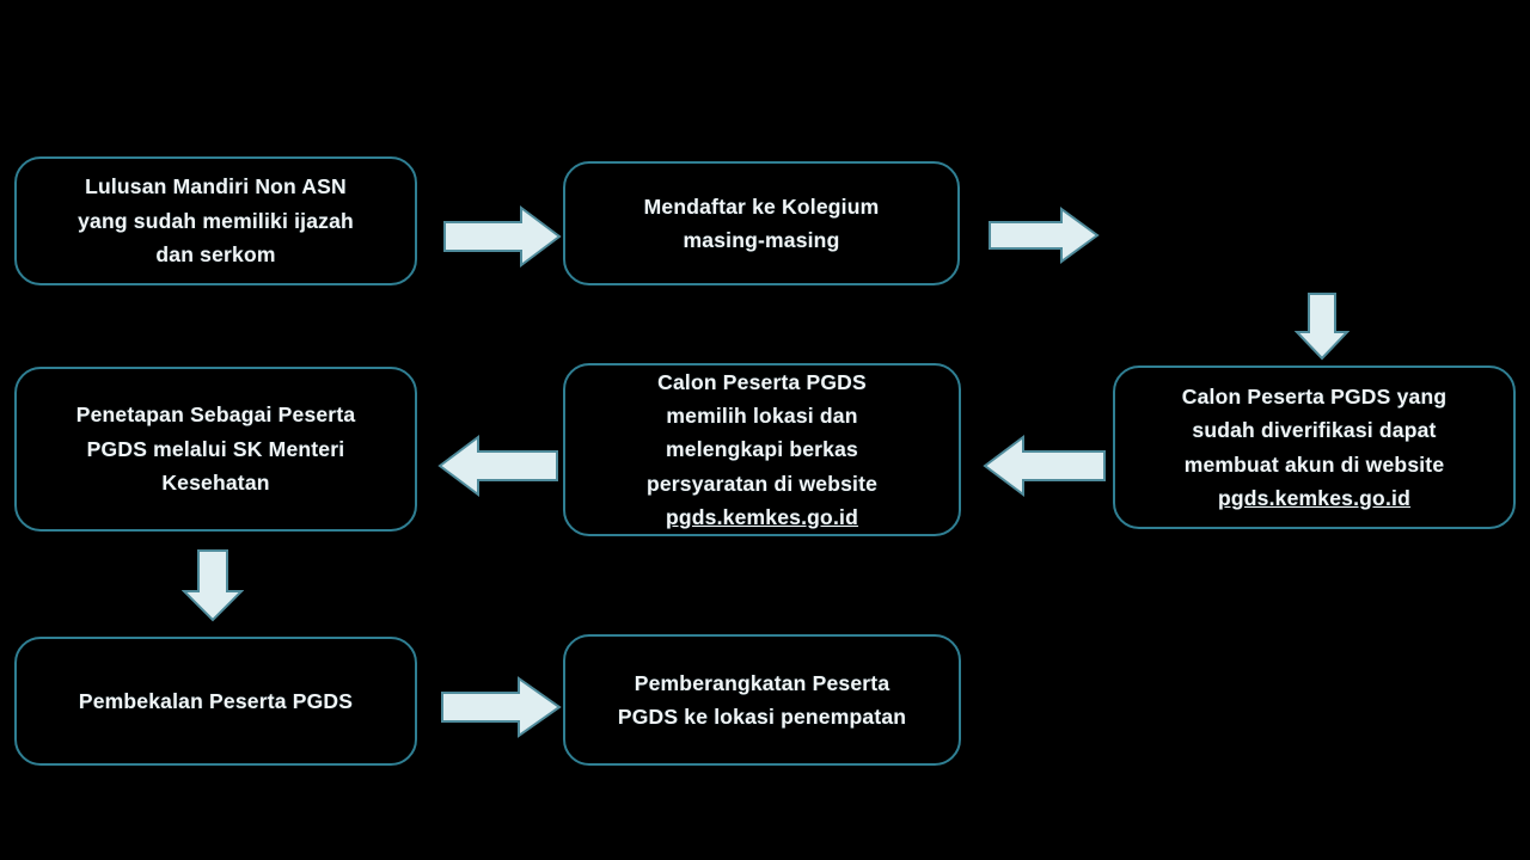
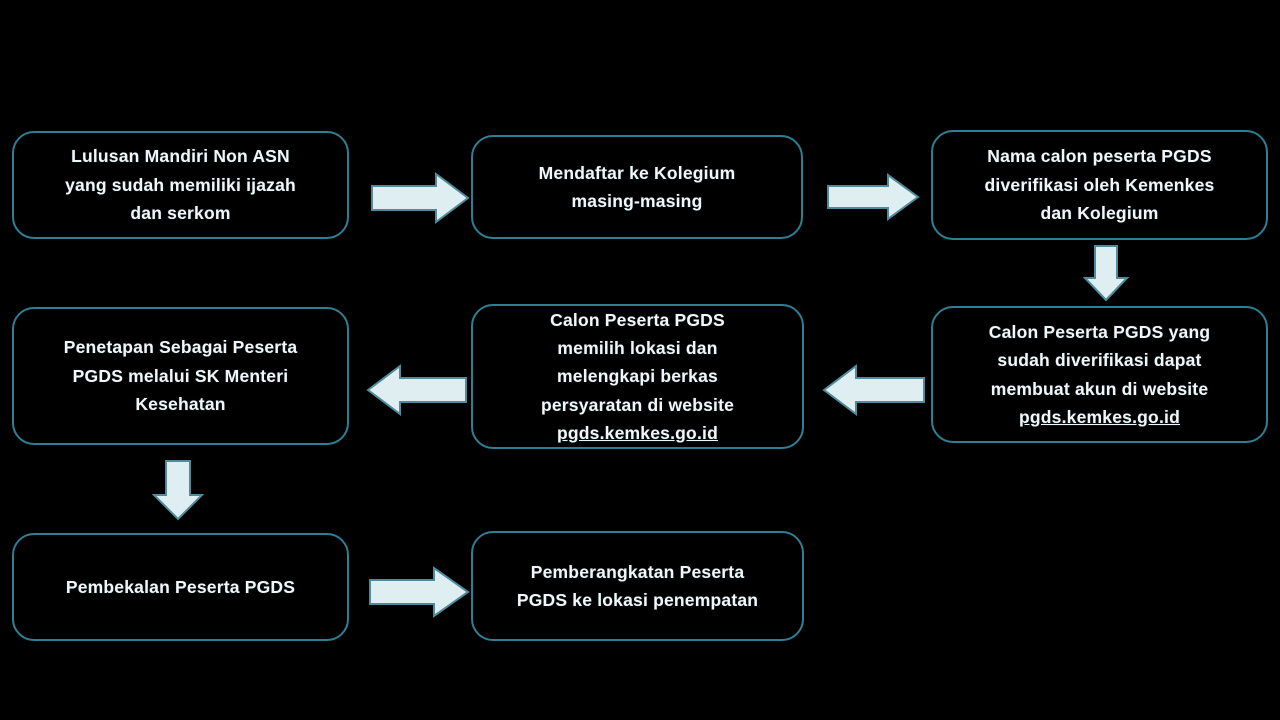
  Lulusan Mandiri Non ASN
  yang sudah memiliki ijazah
  dan serkom
  Mendaftar ke Kolegium
  masing-masing
+ Nama calon peserta PGDS
+ diverifikasi oleh Kemenkes
+ dan Kolegium
  Calon Peserta PGDS yang
  sudah diverifikasi dapat
  membuat akun di website
  pgds.kemkes.go.id
  Calon Peserta PGDS
  memilih lokasi dan
  melengkapi berkas
  persyaratan di website
  pgds.kemkes.go.id
  Penetapan Sebagai Peserta
  PGDS melalui SK Menteri
  Kesehatan
  Pembekalan Peserta PGDS
  Pemberangkatan Peserta
  PGDS ke lokasi penempatan
